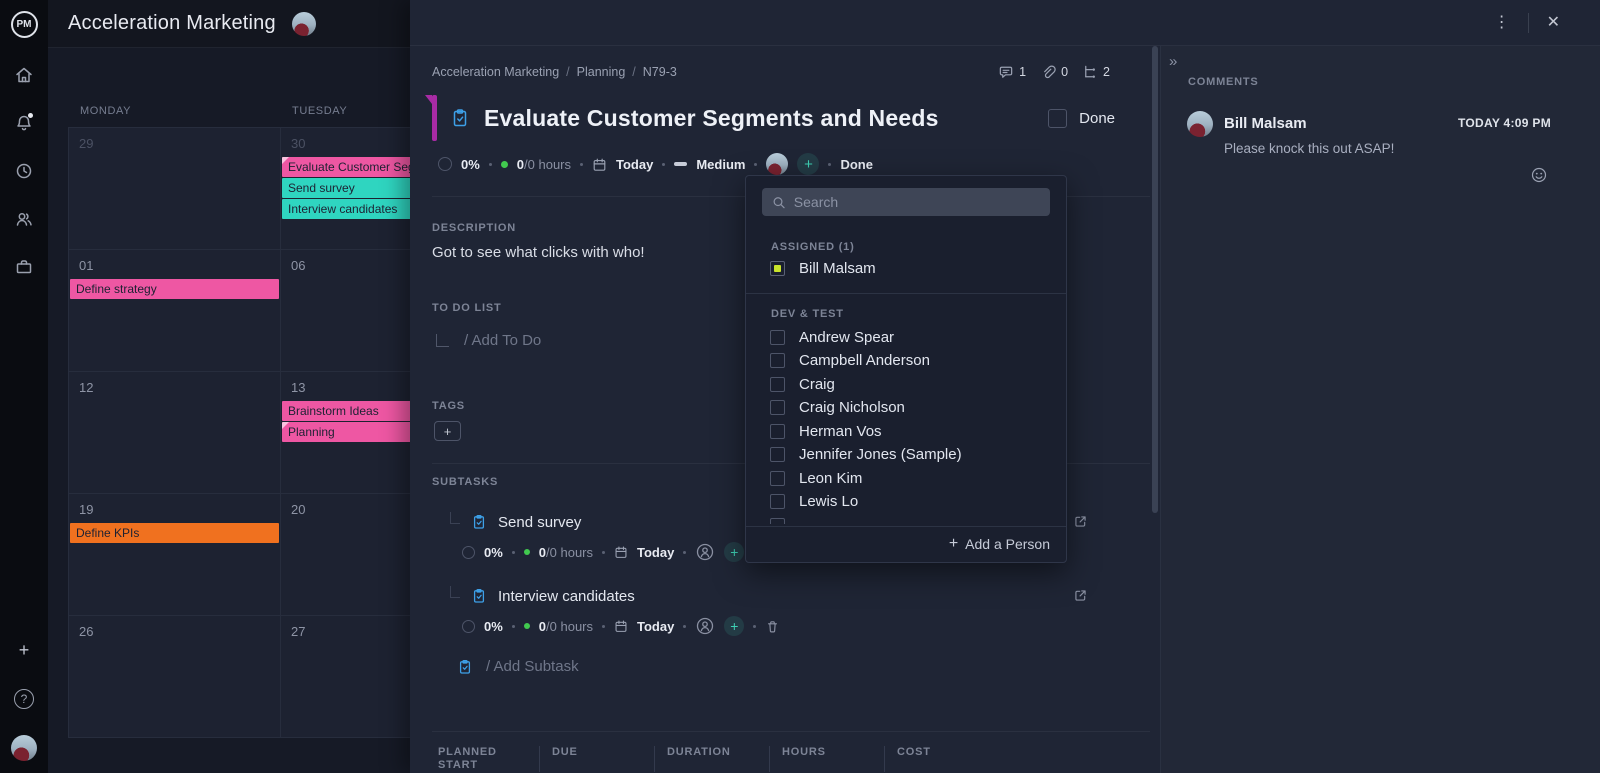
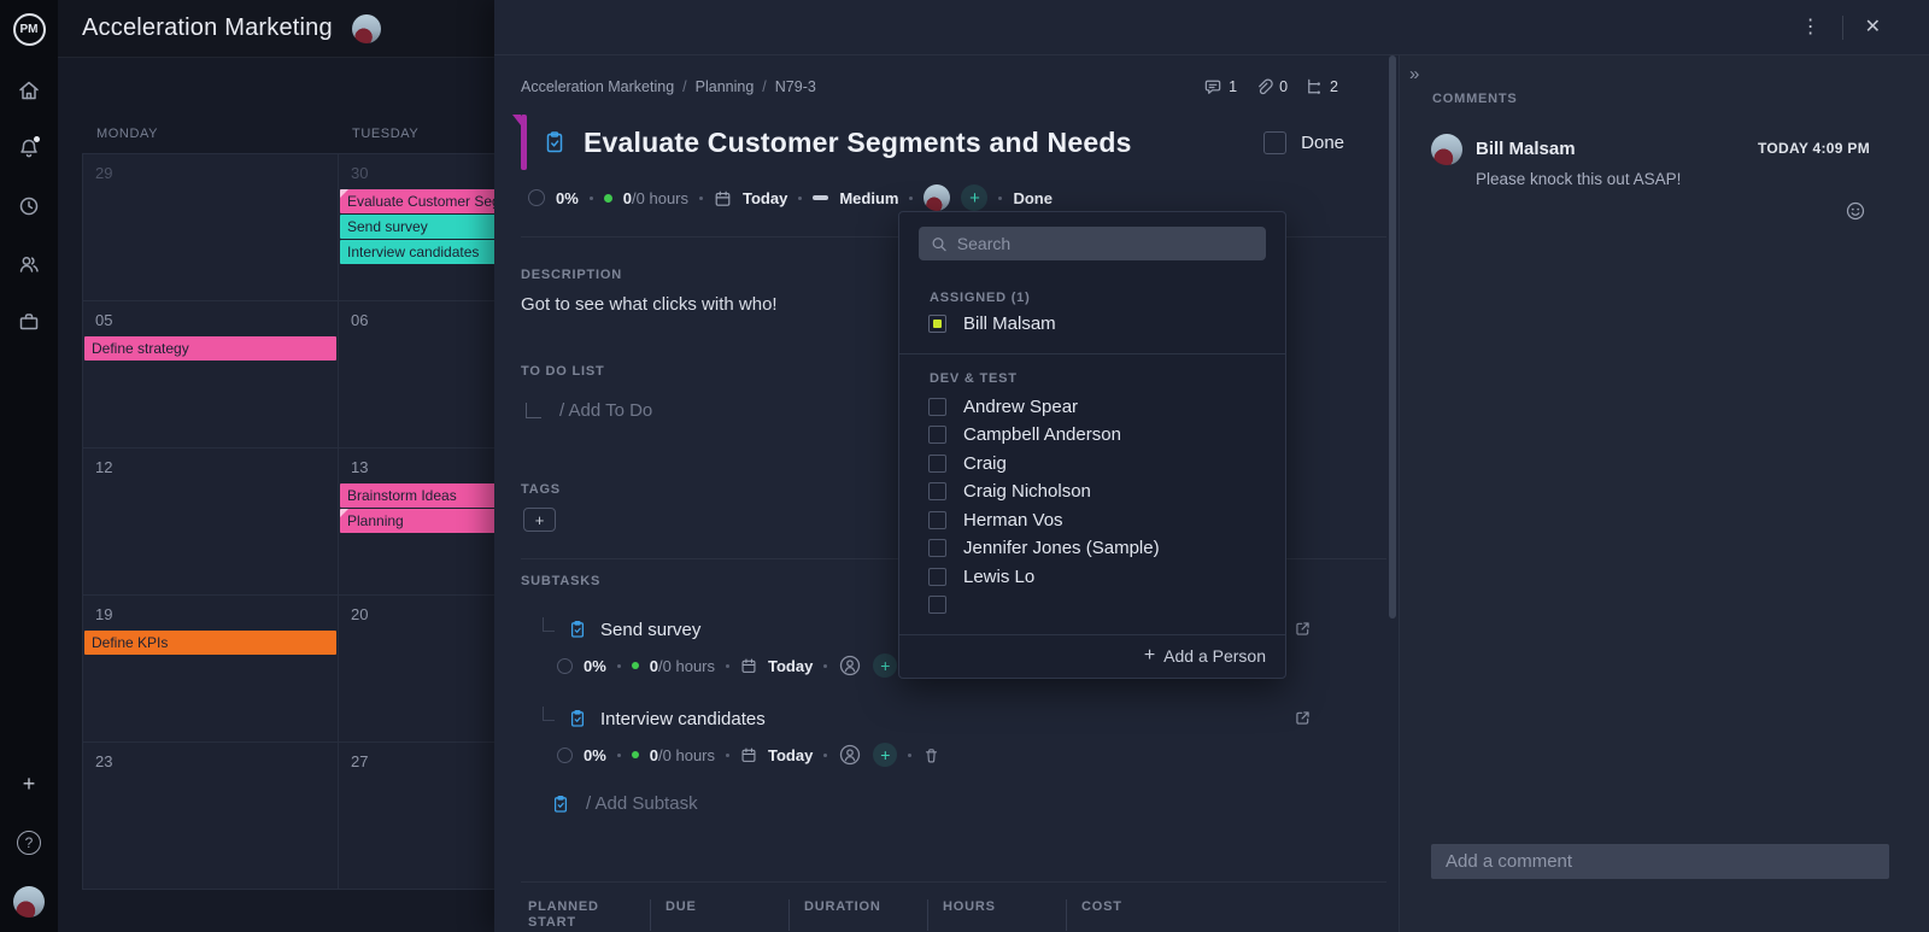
  PM
  +
  ?
  Acceleration Marketing
  MONDAY
  TUESDAY
  29
  30
  Send survey
  Interview candidates
- 01
+ 05
  Define strategy
  06
  12
  13
  Brainstorm Ideas
  Planning
  19
  Define KPIs
  20
- 26
+ 23
  27
  ⋮
  ✕
  Acceleration Marketing / Planning / N79-3
  1
  0
  2
  Evaluate Customer Segments and Needs
  Done
  0%
  0/0 hours
  Today
  Medium
  +
  Done
  DESCRIPTION
  Got to see what clicks with who!
  TO DO LIST
  / Add To Do
  TAGS
  +
  SUBTASKS
  Send survey
  0%
  0/0 hours
  Today
  +
  Interview candidates
  0%
  0/0 hours
  Today
  +
  / Add Subtask
  PLANNED START
  DUE
  DURATION
  HOURS
  COST
  Search
  ASSIGNED (1)
  Bill Malsam
  DEV & TEST
  Andrew Spear
  Campbell Anderson
  Craig
  Craig Nicholson
  Herman Vos
  Jennifer Jones (Sample)
- Leon Kim
  Lewis Lo
  +
  Add a Person
  »
  COMMENTS
  Bill Malsam
  TODAY 4:09 PM
  Please knock this out ASAP!
+ Add a comment
